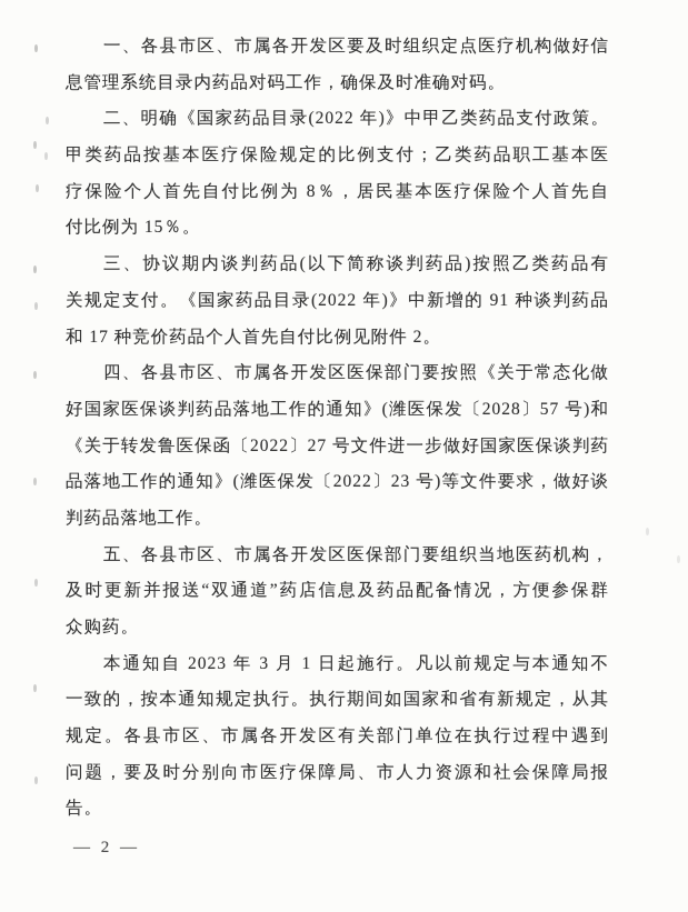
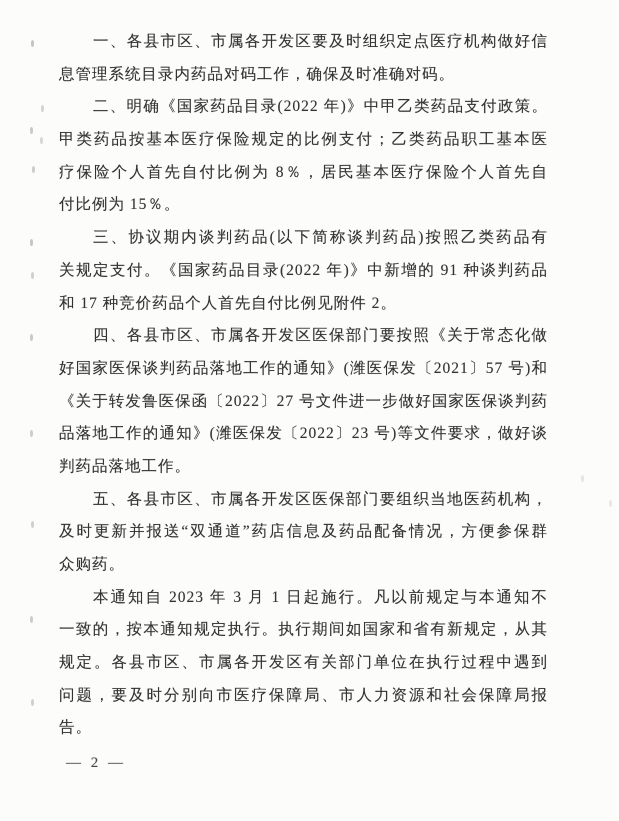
  一、各县市区、市属各开发区要及时组织定点医疗机构做好信
  息管理系统目录内药品对码工作，确保及时准确对码。
  二、明确《国家药品目录(2022 年)》中甲乙类药品支付政策。
  甲类药品按基本医疗保险规定的比例支付；乙类药品职工基本医
  疗保险个人首先自付比例为 8％，居民基本医疗保险个人首先自
  付比例为 15％。
  三、协议期内谈判药品(以下简称谈判药品)按照乙类药品有
  关规定支付。《国家药品目录(2022 年)》中新增的 91 种谈判药品
  和 17 种竞价药品个人首先自付比例见附件 2。
  四、各县市区、市属各开发区医保部门要按照《关于常态化做
- 好国家医保谈判药品落地工作的通知》(潍医保发〔2028〕57 号)和
+ 好国家医保谈判药品落地工作的通知》(潍医保发〔2021〕57 号)和
  《关于转发鲁医保函〔2022〕27 号文件进一步做好国家医保谈判药
  品落地工作的通知》(潍医保发〔2022〕23 号)等文件要求，做好谈
  判药品落地工作。
  五、各县市区、市属各开发区医保部门要组织当地医药机构，
  及时更新并报送“双通道”药店信息及药品配备情况，方便参保群
  众购药。
  本通知自 2023 年 3 月 1 日起施行。凡以前规定与本通知不
  一致的，按本通知规定执行。执行期间如国家和省有新规定，从其
  规定。各县市区、市属各开发区有关部门单位在执行过程中遇到
  问题，要及时分别向市医疗保障局、市人力资源和社会保障局报
  告。
  — 2 —
